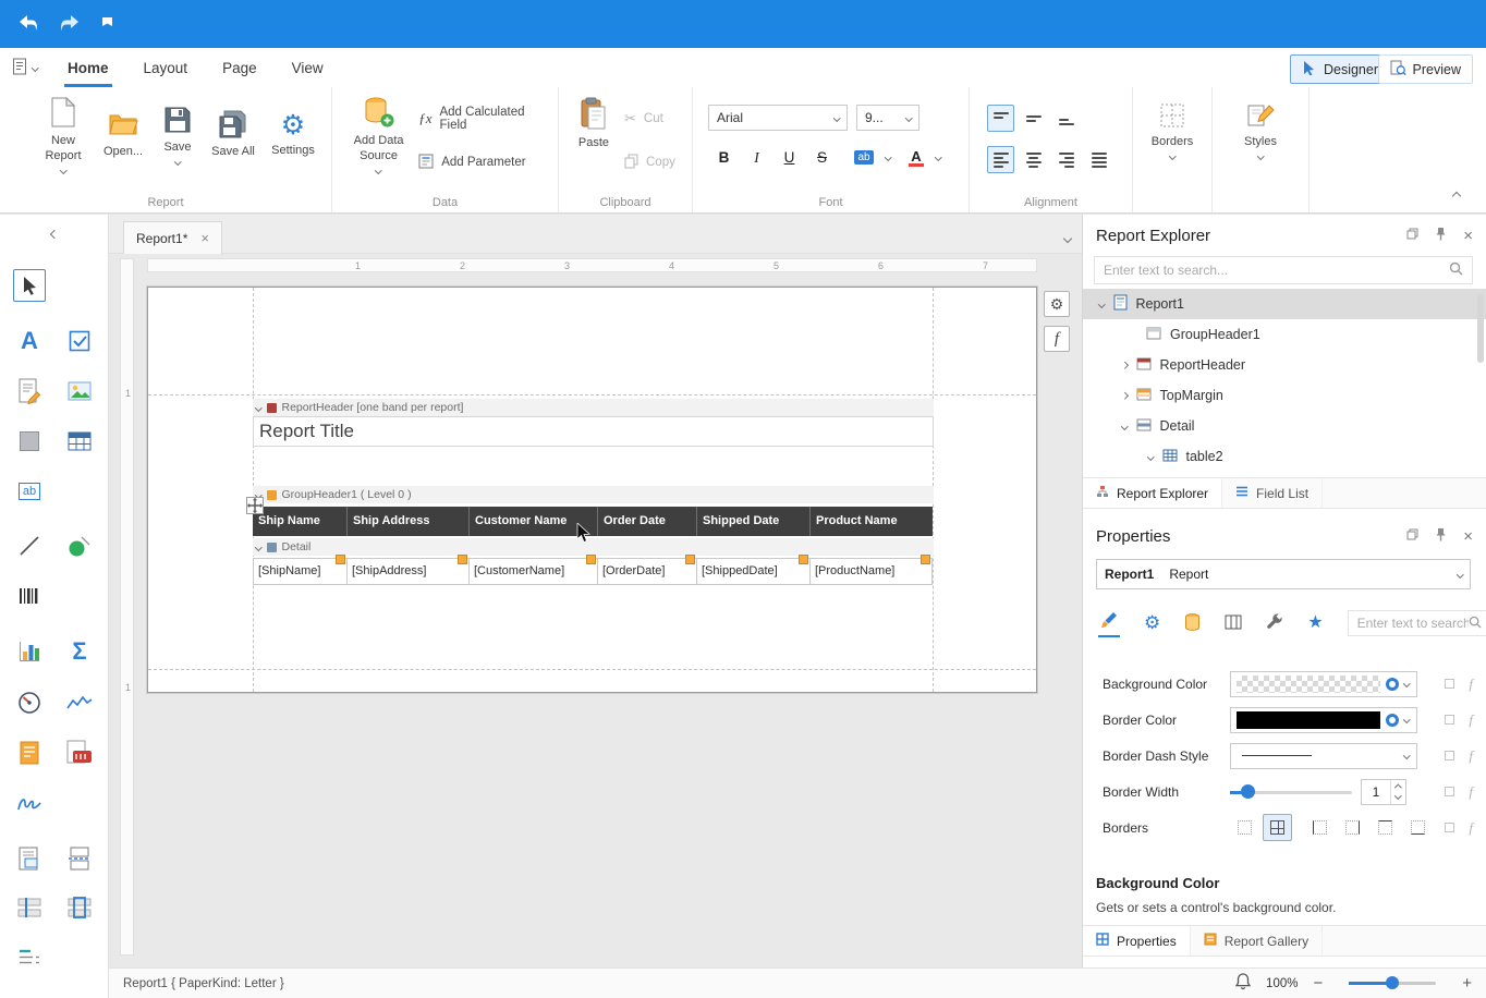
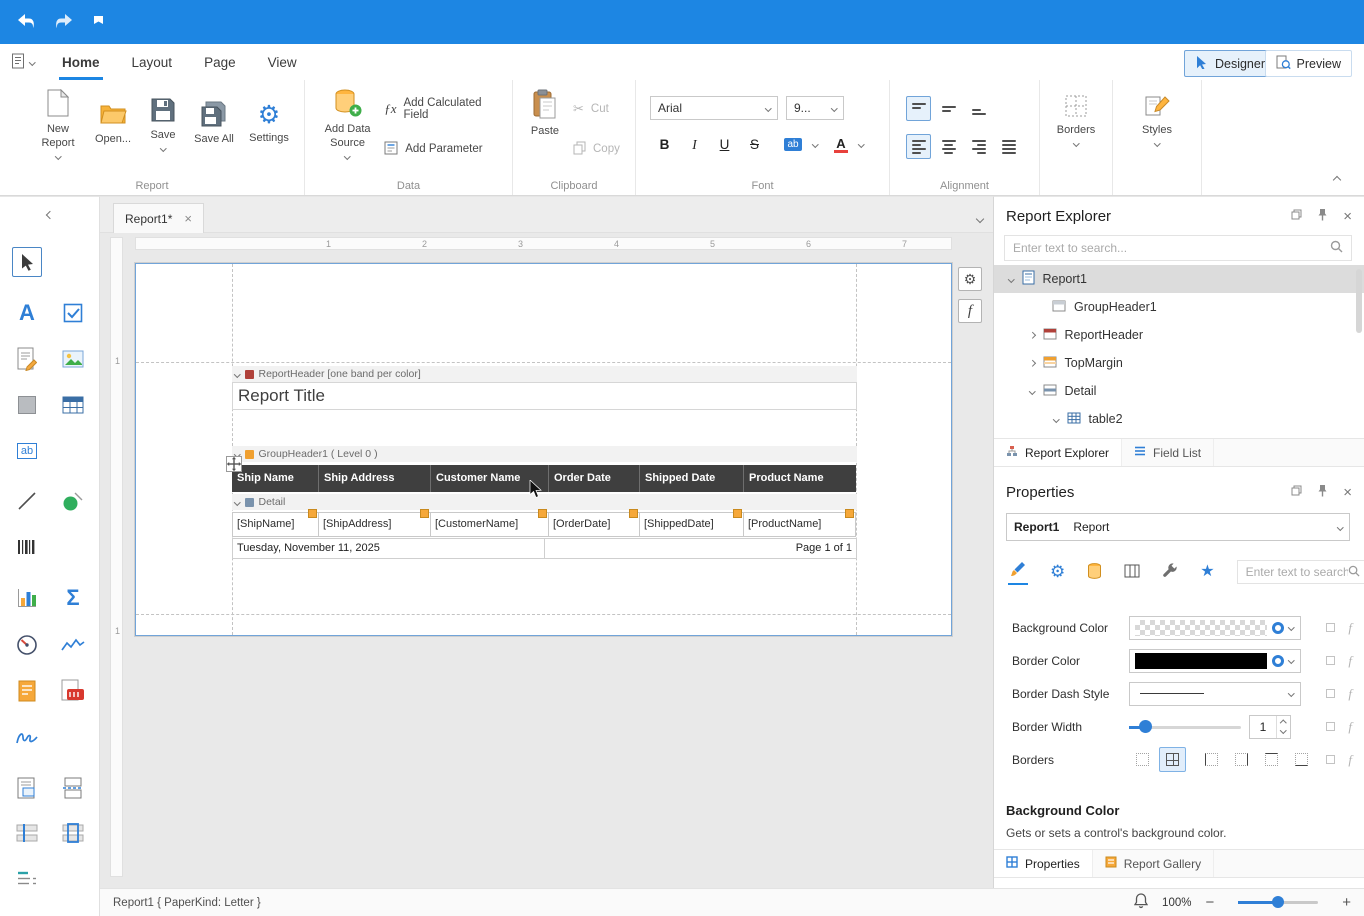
  Home
  Layout
  Page
  View
  Designer
  Preview
  New Report
  Open...
  Save
  Save All
  ⚙
  Settings
  Report
  Add Data Source
  ƒx
  Add Calculated Field
  Add Parameter
  Data
  Paste
  ✂
  Cut
  Copy
  Clipboard
  Arial
  9...
  B
  I
  U
  S
  ab
  A
  Font
  Alignment
  Borders
  Styles
  A
  ab
  Σ
  Report1*
  ×
  1
  2
  3
  4
  5
  6
  7
  1
  1
- ReportHeader [one band per report]
+ ReportHeader [one band per color]
  Report Title
  GroupHeader1 ( Level 0 )
  Ship Name
  Ship Address
  Customer Name
  Order Date
  Shipped Date
  Product Name
  Detail
  [ShipName]
  [ShipAddress]
  [CustomerName]
  [OrderDate]
  [ShippedDate]
  [ProductName]
+ Tuesday, November 11, 2025
+ Page 1 of 1
  ⚙
  f
  Report Explorer
  ×
  Enter text to search...
  Report1
  GroupHeader1
  ReportHeader
  TopMargin
  Detail
  table2
  Report Explorer
  Field List
  Properties
  ×
  Report1
  Report
  ⚙
  ★
  Enter text to search
  Background Color
  f
  Border Color
  f
  Border Dash Style
  f
  Border Width
  1
  f
  Borders
  f
  Background Color
  Gets or sets a control's background color.
  Properties
  Report Gallery
  Report1 { PaperKind: Letter }
  100%
  −
  +
